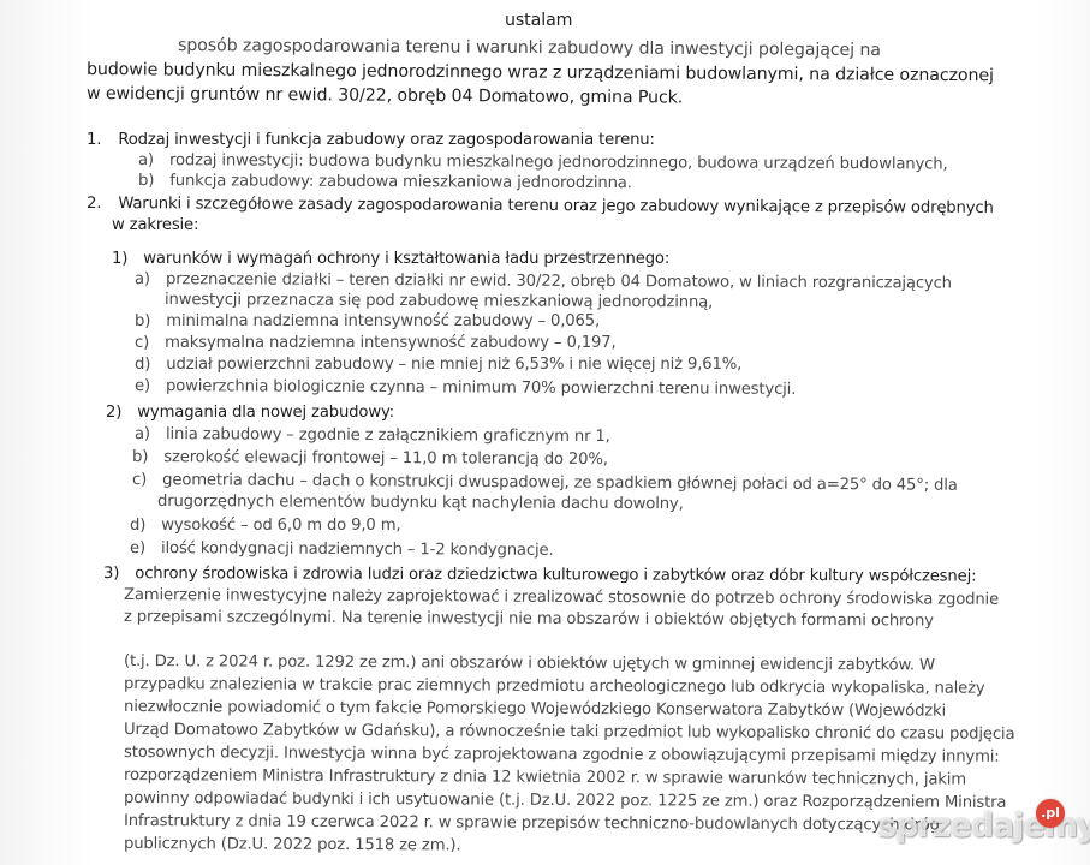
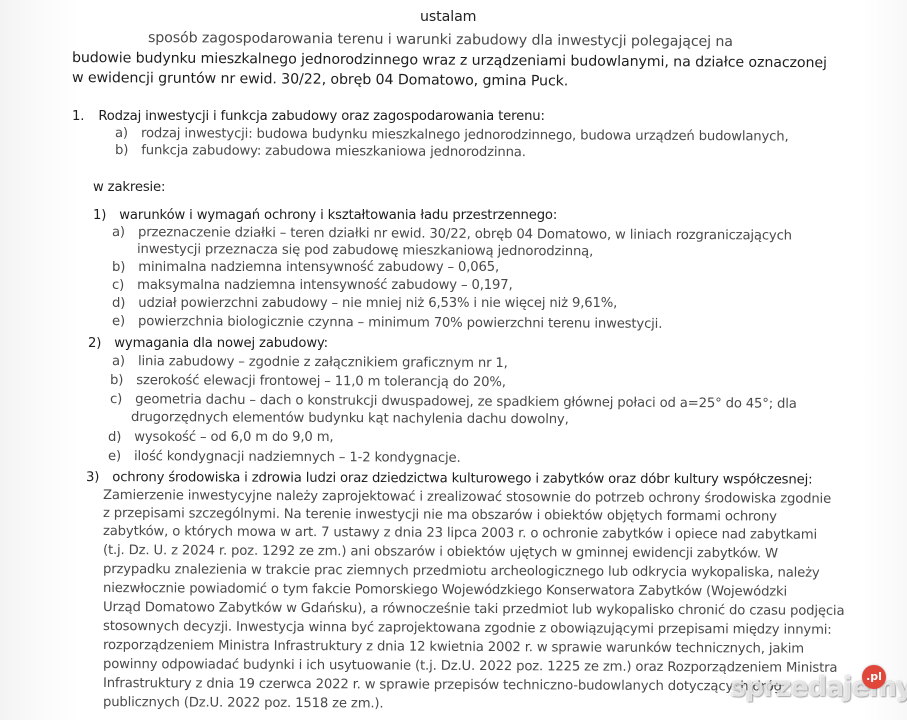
  ustalam
  sposób zagospodarowania terenu i warunki zabudowy dla inwestycji polegającej na
  budowie budynku mieszkalnego jednorodzinnego wraz z urządzeniami budowlanymi, na działce oznaczonej
  w ewidencji gruntów nr ewid. 30/22, obręb 04 Domatowo, gmina Puck.
  1. Rodzaj inwestycji i funkcja zabudowy oraz zagospodarowania terenu:
  a) rodzaj inwestycji: budowa budynku mieszkalnego jednorodzinnego, budowa urządzeń budowlanych,
  b) funkcja zabudowy: zabudowa mieszkaniowa jednorodzinna.
- 2. Warunki i szczegółowe zasady zagospodarowania terenu oraz jego zabudowy wynikające z przepisów odrębnych
  w zakresie:
  1) warunków i wymagań ochrony i kształtowania ładu przestrzennego:
  a) przeznaczenie działki – teren działki nr ewid. 30/22, obręb 04 Domatowo, w liniach rozgraniczających
  inwestycji przeznacza się pod zabudowę mieszkaniową jednorodzinną,
  b) minimalna nadziemna intensywność zabudowy – 0,065,
  c) maksymalna nadziemna intensywność zabudowy – 0,197,
  d) udział powierzchni zabudowy – nie mniej niż 6,53% i nie więcej niż 9,61%,
  e) powierzchnia biologicznie czynna – minimum 70% powierzchni terenu inwestycji.
  2) wymagania dla nowej zabudowy:
  a) linia zabudowy – zgodnie z załącznikiem graficznym nr 1,
  b) szerokość elewacji frontowej – 11,0 m tolerancją do 20%,
  c) geometria dachu – dach o konstrukcji dwuspadowej, ze spadkiem głównej połaci od a=25° do 45°; dla
  drugorzędnych elementów budynku kąt nachylenia dachu dowolny,
  d) wysokość – od 6,0 m do 9,0 m,
  e) ilość kondygnacji nadziemnych – 1-2 kondygnacje.
  3) ochrony środowiska i zdrowia ludzi oraz dziedzictwa kulturowego i zabytków oraz dóbr kultury współczesnej:
  Zamierzenie inwestycyjne należy zaprojektować i zrealizować stosownie do potrzeb ochrony środowiska zgodnie
  z przepisami szczególnymi. Na terenie inwestycji nie ma obszarów i obiektów objętych formami ochrony
+ zabytków, o których mowa w art. 7 ustawy z dnia 23 lipca 2003 r. o ochronie zabytków i opiece nad zabytkami
  (t.j. Dz. U. z 2024 r. poz. 1292 ze zm.) ani obszarów i obiektów ujętych w gminnej ewidencji zabytków. W
  przypadku znalezienia w trakcie prac ziemnych przedmiotu archeologicznego lub odkrycia wykopaliska, należy
  niezwłocznie powiadomić o tym fakcie Pomorskiego Wojewódzkiego Konserwatora Zabytków (Wojewódzki
  Urząd Domatowo Zabytków w Gdańsku), a równocześnie taki przedmiot lub wykopalisko chronić do czasu podjęcia
  stosownych decyzji. Inwestycja winna być zaprojektowana zgodnie z obowiązującymi przepisami między innymi:
  rozporządzeniem Ministra Infrastruktury z dnia 12 kwietnia 2002 r. w sprawie warunków technicznych, jakim
  powinny odpowiadać budynki i ich usytuowanie (t.j. Dz.U. 2022 poz. 1225 ze zm.) oraz Rozporządzeniem Ministra
  Infrastruktury z dnia 19 czerwca 2022 r. w sprawie przepisów techniczno-budowlanych dotyczących dróg
  publicznych (Dz.U. 2022 poz. 1518 ze zm.).
  sprzedajemy
  .pl
